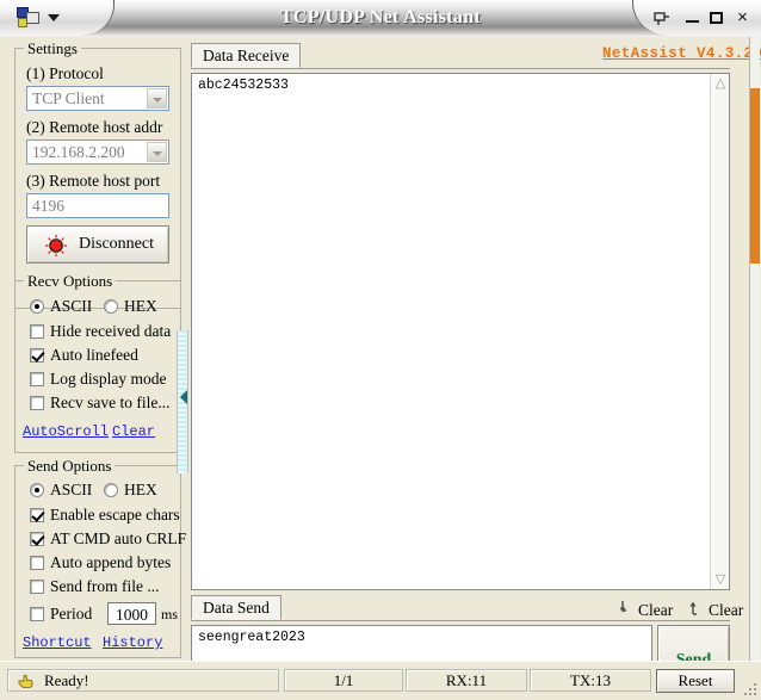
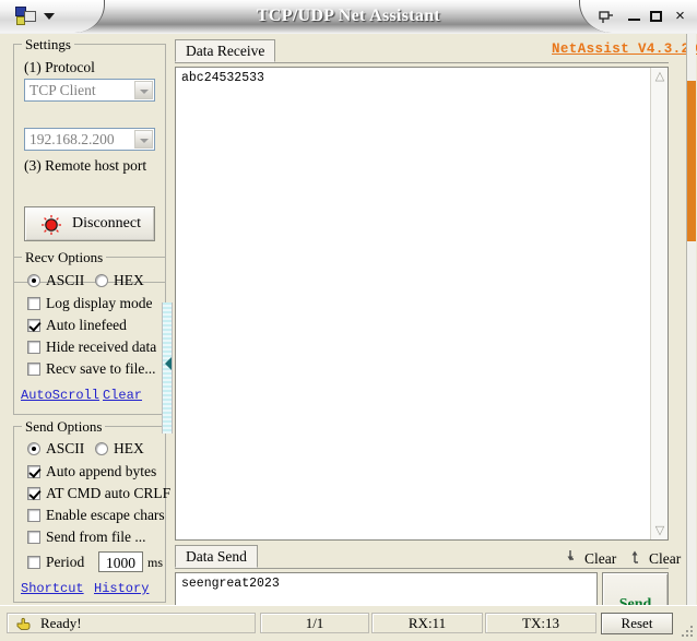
  TCP/UDP Net Assistant
  ×
  Settings
  (1) Protocol
  TCP Client
- (2) Remote host addr
  192.168.2.200
  (3) Remote host port
- 4196
  Disconnect
  Recv Options
  ASCII
  HEX
- Hide received data
+ Log display mode
  Auto linefeed
- Log display mode
+ Hide received data
  Recv save to file...
  AutoScroll
  Clear
  Send Options
  ASCII
  HEX
- Enable escape chars
+ Auto append bytes
  AT CMD auto CRLF
- Auto append bytes
+ Enable escape chars
  Send from file ...
  Period
  1000
  ms
  Shortcut
  History
  Data Receive
  NetAssist V4.3.
  abc24532533
  △
  ▽
  Data Send
  Clear
  Clear
  seengreat2023
  Ready!
  1/1
  RX:11
  TX:13
  Reset
